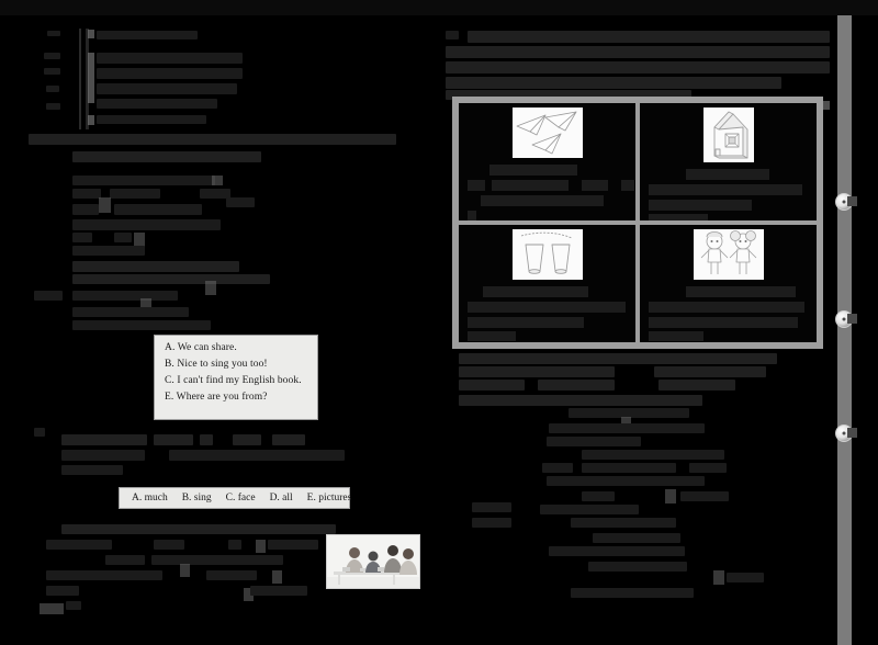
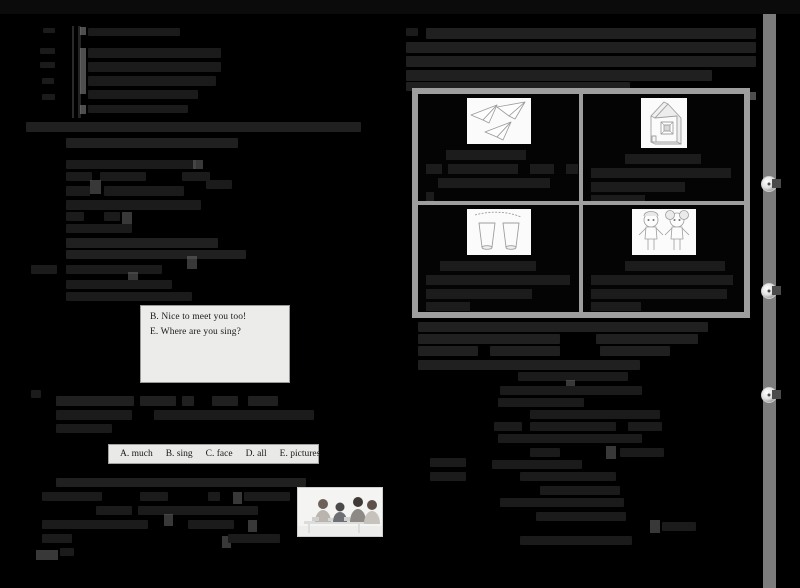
- A. We can share.
- B. Nice to sing you too!
+ B. Nice to meet you too!
- C. I can't find my English book.
- E. Where are you from?
+ E. Where are you sing?
  A. much
  B. sing
  C. face
  D. all
  E. pictures
